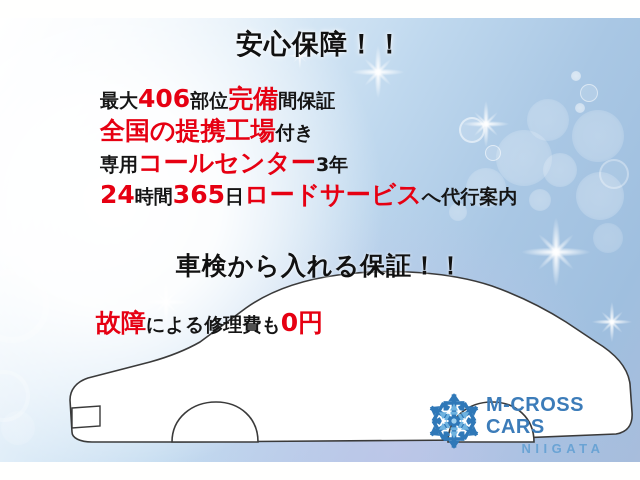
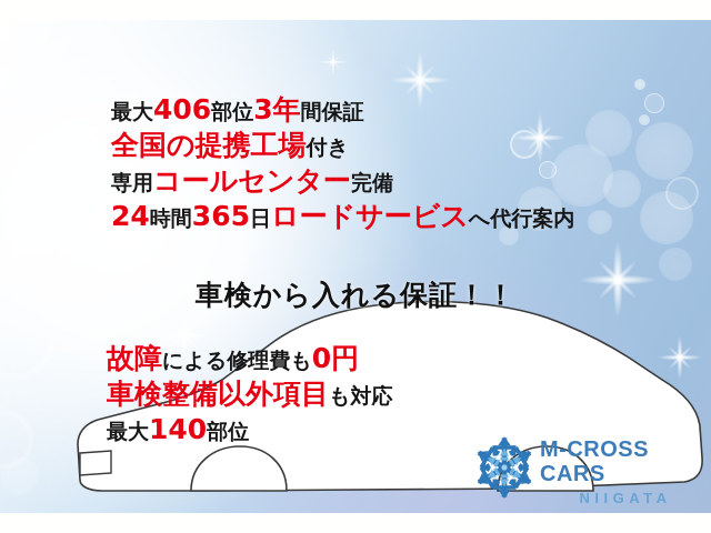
- 安心保障！！
- 最大406部位完備間保証
+ 最大406部位3年間保証
  全国の提携工場付き
- 専用コールセンター3年
+ 専用コールセンター完備
  24時間365日ロードサービスへ代行案内
  車検から入れる保証！！
  故障による修理費も0円
+ 車検整備以外項目も対応
+ 最大140部位
  M-CROSS CARS
  NIIGATA
